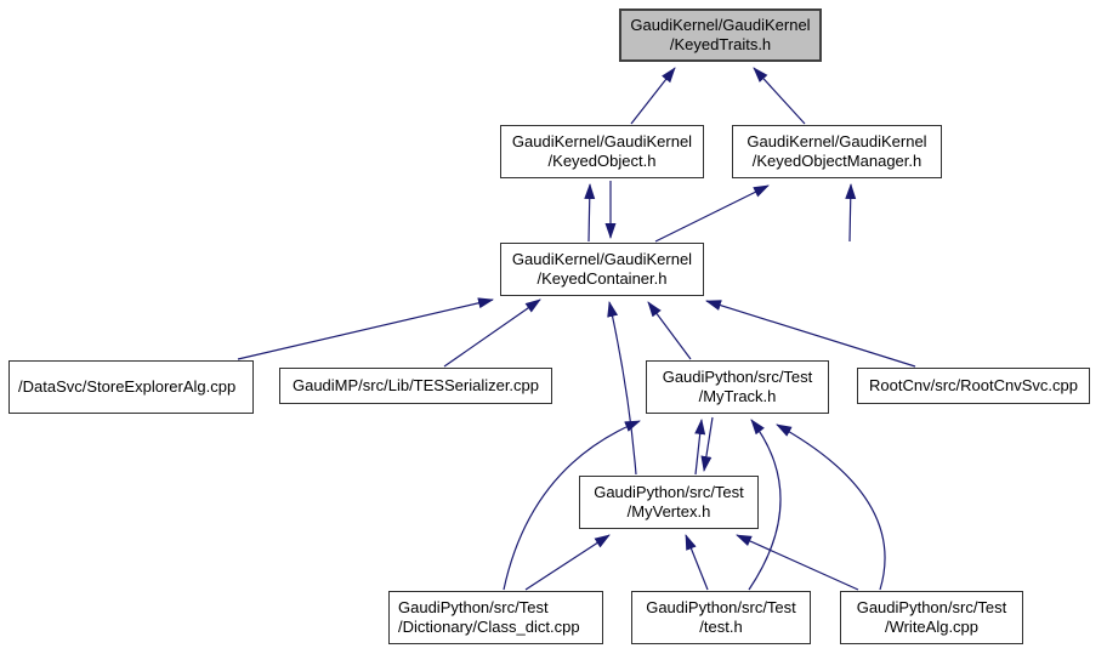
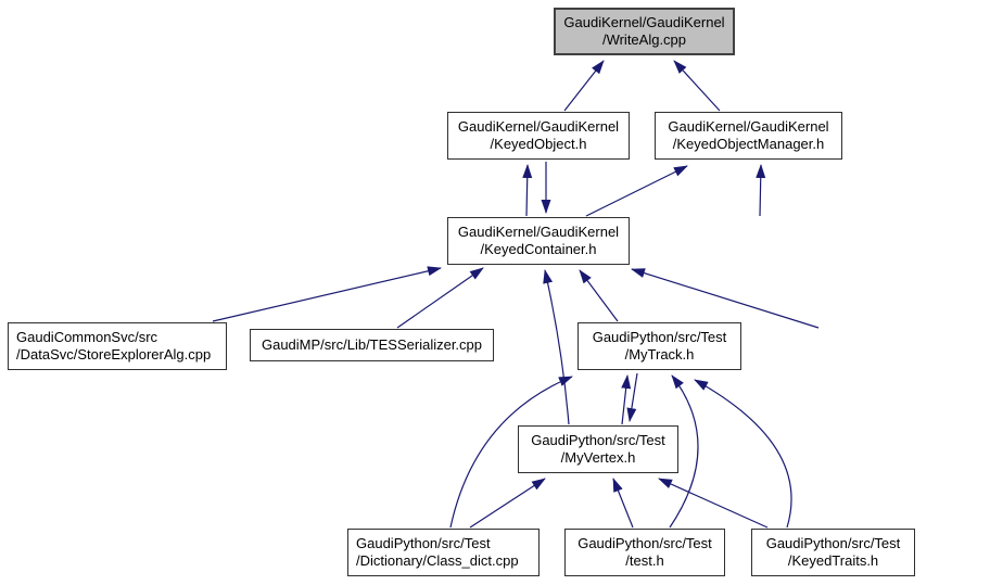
  GaudiKernel/GaudiKernel
- /KeyedTraits.h
+ /WriteAlg.cpp
  GaudiKernel/GaudiKernel
  /KeyedObject.h
  GaudiKernel/GaudiKernel
  /KeyedObjectManager.h
  GaudiKernel/GaudiKernel
  /KeyedContainer.h
+ GaudiCommonSvc/src
  /DataSvc/StoreExplorerAlg.cpp
  GaudiMP/src/Lib/TESSerializer.cpp
  GaudiPython/src/Test
  /MyTrack.h
- RootCnv/src/RootCnvSvc.cpp
  GaudiPython/src/Test
  /MyVertex.h
  GaudiPython/src/Test
  /Dictionary/Class_dict.cpp
  GaudiPython/src/Test
  /test.h
  GaudiPython/src/Test
- /WriteAlg.cpp
+ /KeyedTraits.h
